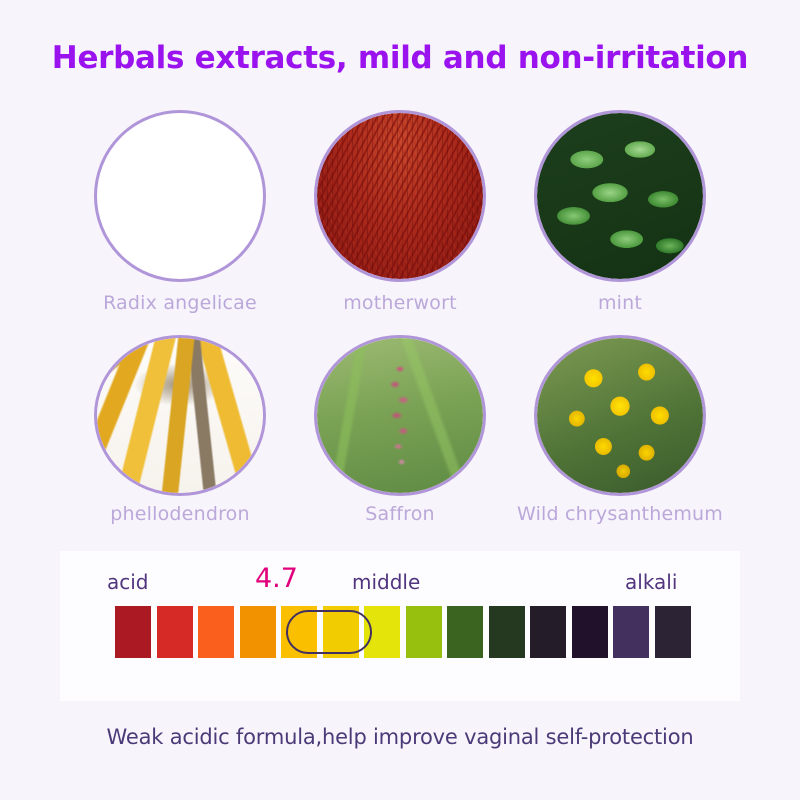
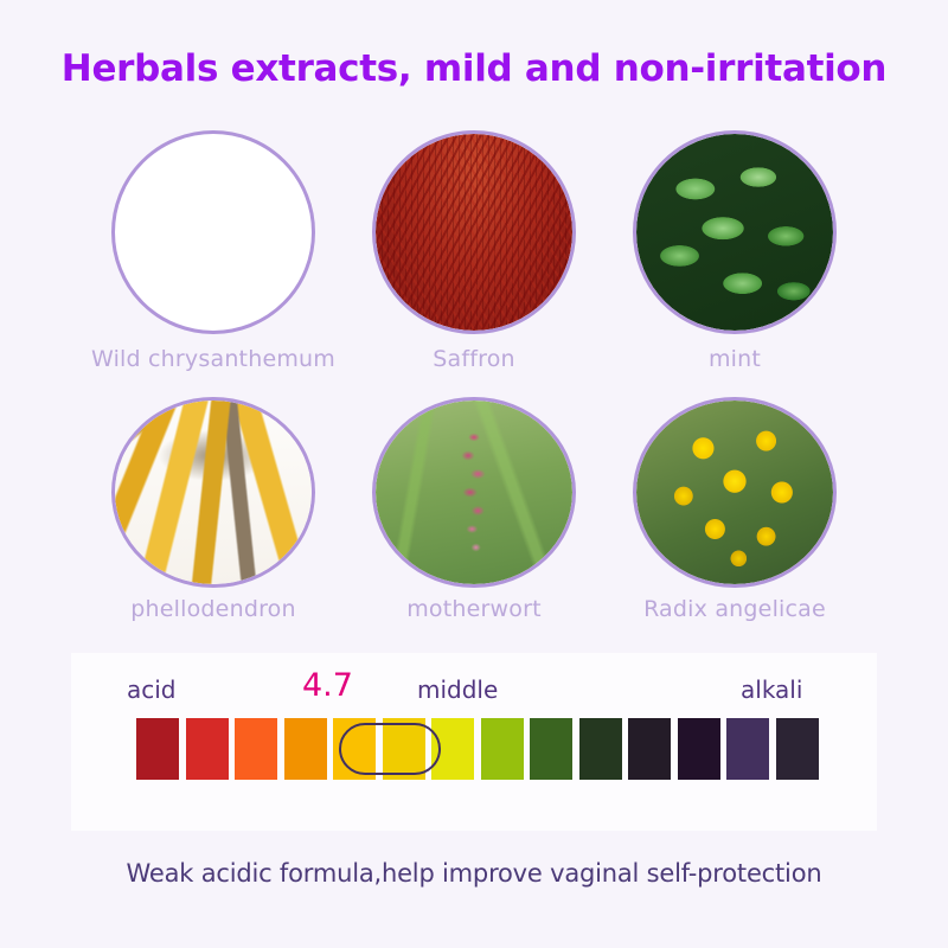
  Herbals extracts, mild and non-irritation
- Radix angelicae
+ Wild chrysanthemum
- motherwort
+ Saffron
  mint
  phellodendron
- Saffron
+ motherwort
- Wild chrysanthemum
+ Radix angelicae
  acid
  4.7
  middle
  alkali
  Weak acidic formula,help improve vaginal self-protection
